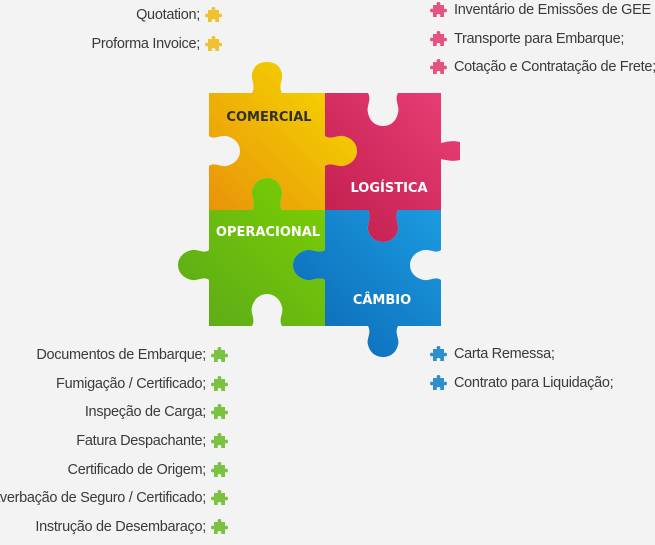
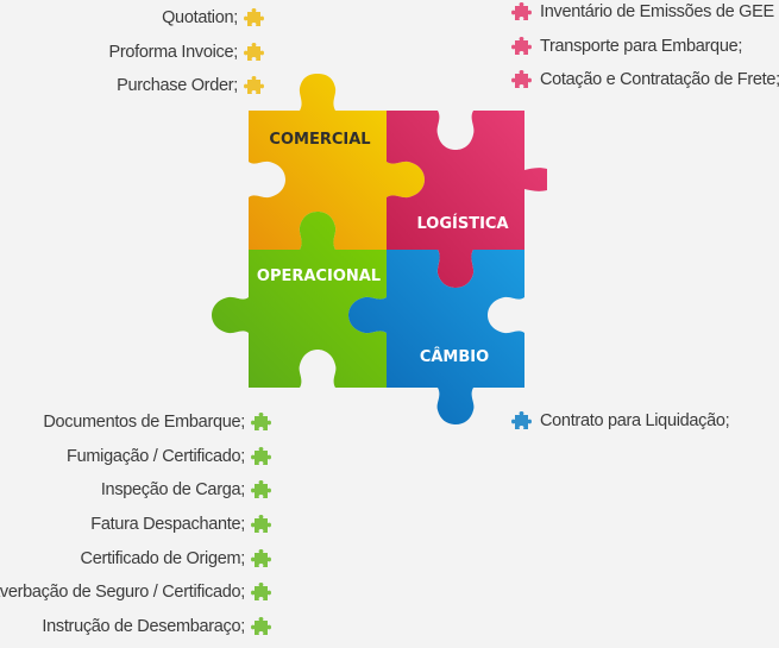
  COMERCIAL
  LOGÍSTICA
  OPERACIONAL
  CÂMBIO
  Quotation;
  Proforma Invoice;
+ Purchase Order;
  Inventário de Emissões de GEE
  Transporte para Embarque;
  Cotação e Contratação de Frete;
  Documentos de Embarque;
  Fumigação / Certificado;
  Inspeção de Carga;
  Fatura Despachante;
  Certificado de Origem;
  verbação de Seguro / Certificado;
  Instrução de Desembaraço;
- Carta Remessa;
  Contrato para Liquidação;
